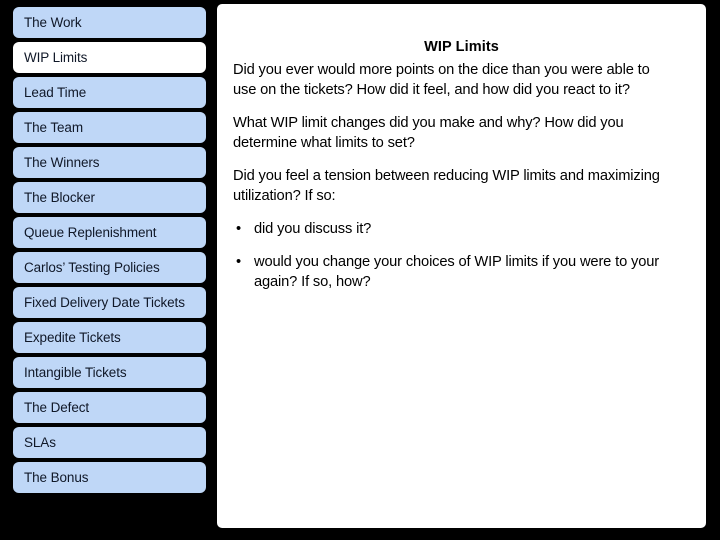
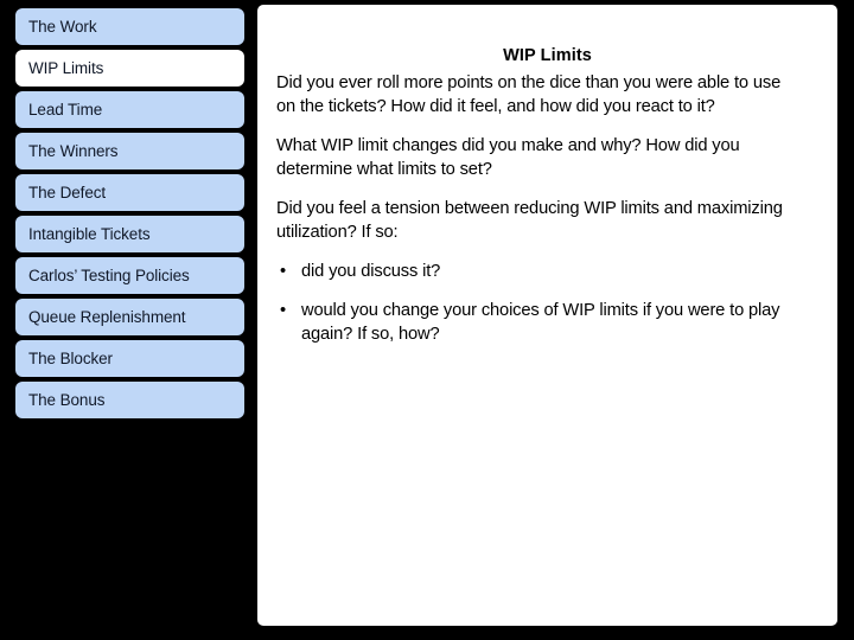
  The Work
  WIP Limits
  Lead Time
- The Team
  The Winners
- The Blocker
+ The Defect
- Queue Replenishment
+ Intangible Tickets
  Carlos’ Testing Policies
- Fixed Delivery Date Tickets
- Expedite Tickets
- Intangible Tickets
+ Queue Replenishment
- The Defect
+ The Blocker
- SLAs
  The Bonus
  WIP Limits
- Did you ever would more points on the dice than you were able to use on the tickets? How did it feel, and how did you react to it?
+ Did you ever roll more points on the dice than you were able to use on the tickets? How did it feel, and how did you react to it?
  What WIP limit changes did you make and why? How did you determine what limits to set?
  Did you feel a tension between reducing WIP limits and maximizing utilization? If so:
  •
  did you discuss it?
  •
- would you change your choices of WIP limits if you were to your again? If so, how?
+ would you change your choices of WIP limits if you were to play again? If so, how?
